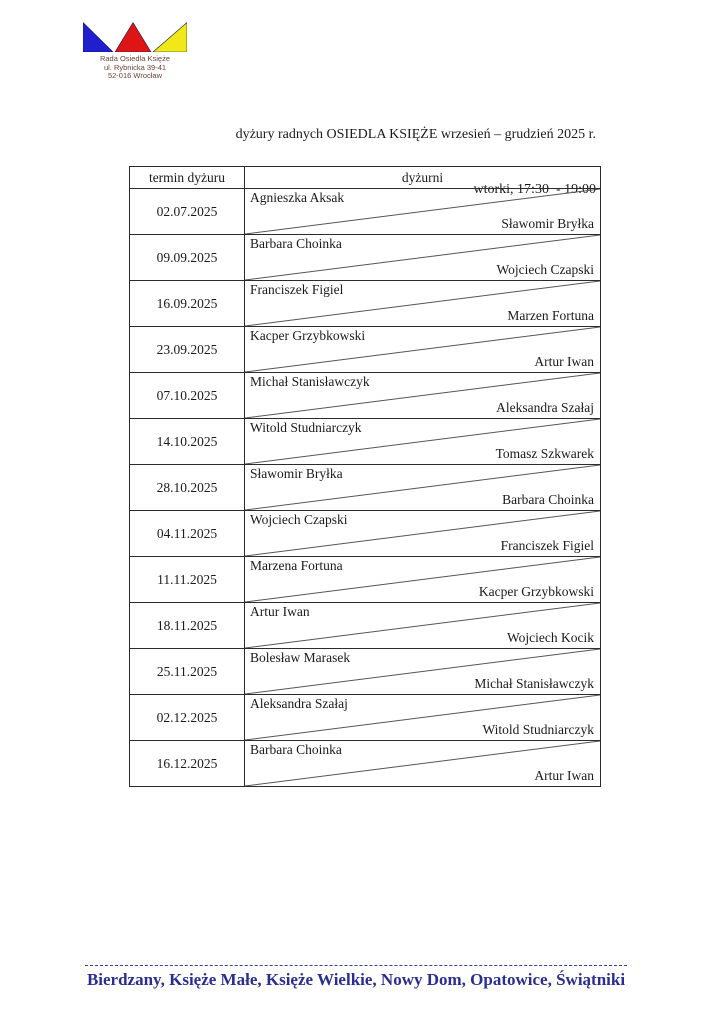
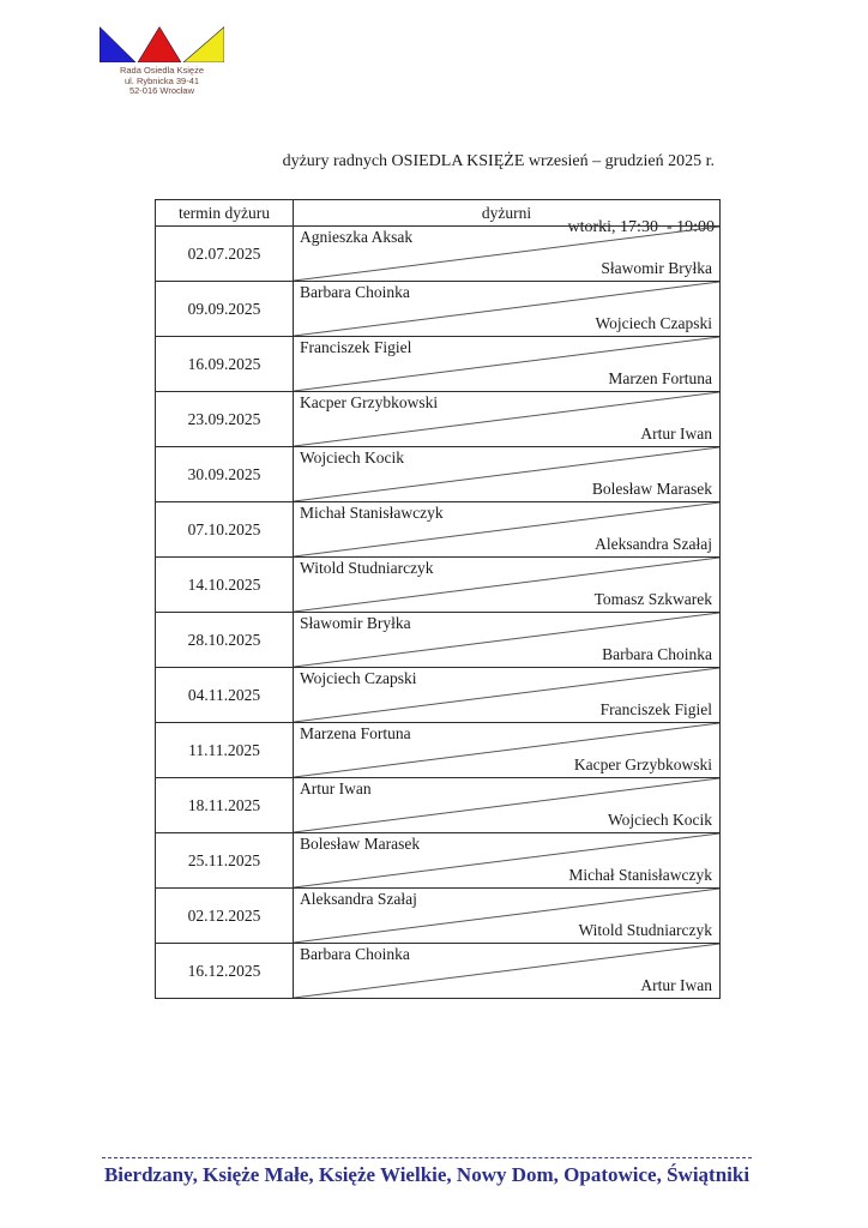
  Rada Osiedla Księże
  ul. Rybnicka 39-41
  52-016 Wrocław
  dyżury radnych OSIEDLA KSIĘŻE wrzesień – grudzień 2025 r.
  wtorki, 17:30 - 19:0
  termin dyżuru	dyżurni
  02.07.2025	Agnieszka Aksak Sławomir Bryłka
  09.09.2025	Barbara Choinka Wojciech Czapski
  16.09.2025	Franciszek Figiel Marzen Fortuna
  23.09.2025	Kacper Grzybkowski Artur Iwan
+ 30.09.2025	Wojciech Kocik Bolesław Marasek
  07.10.2025	Michał Stanisławczyk Aleksandra Szałaj
  14.10.2025	Witold Studniarczyk Tomasz Szkwarek
  28.10.2025	Sławomir Bryłka Barbara Choinka
  04.11.2025	Wojciech Czapski Franciszek Figiel
  11.11.2025	Marzena Fortuna Kacper Grzybkowski
  18.11.2025	Artur Iwan Wojciech Kocik
  25.11.2025	Bolesław Marasek Michał Stanisławczyk
  02.12.2025	Aleksandra Szałaj Witold Studniarczyk
  16.12.2025	Barbara Choinka Artur Iwan
  Bierdzany, Księże Małe, Księże Wielkie, Nowy Dom, Opatowice, Świątniki
